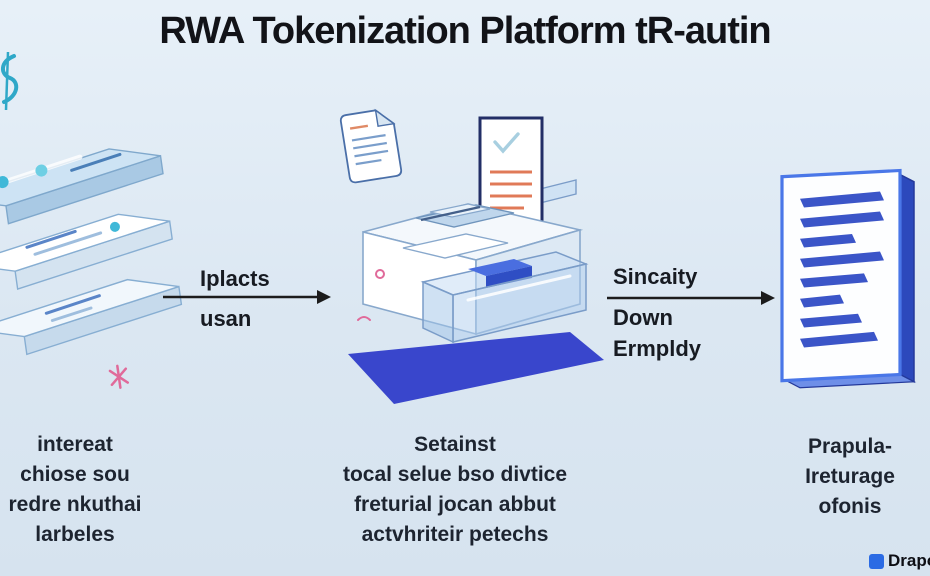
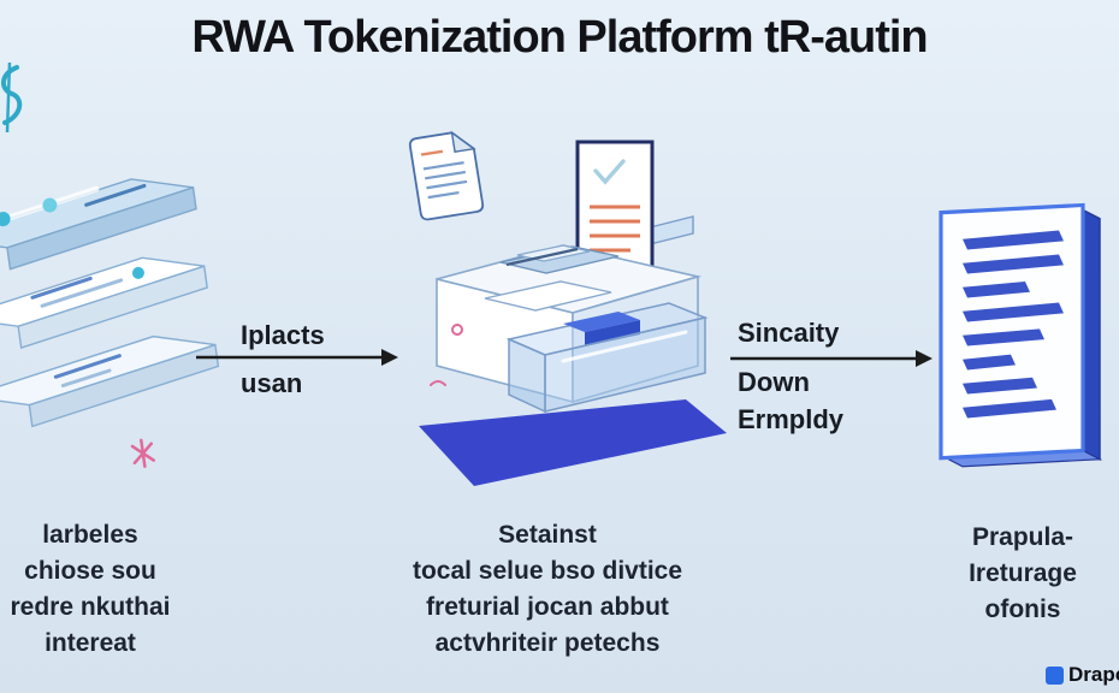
  RWA Tokenization Platform tR-autin
  Iplacts
  usan
  Sincaity
  Down
  Ermpldy
- intereat
+ larbeles
  chiose sou
  redre nkuthai
- larbeles
+ intereat
  Setainst
  tocal selue bso divtice
  freturial jocan abbut
  actvhriteir petechs
  Prapula-
  Ireturage
  ofonis
